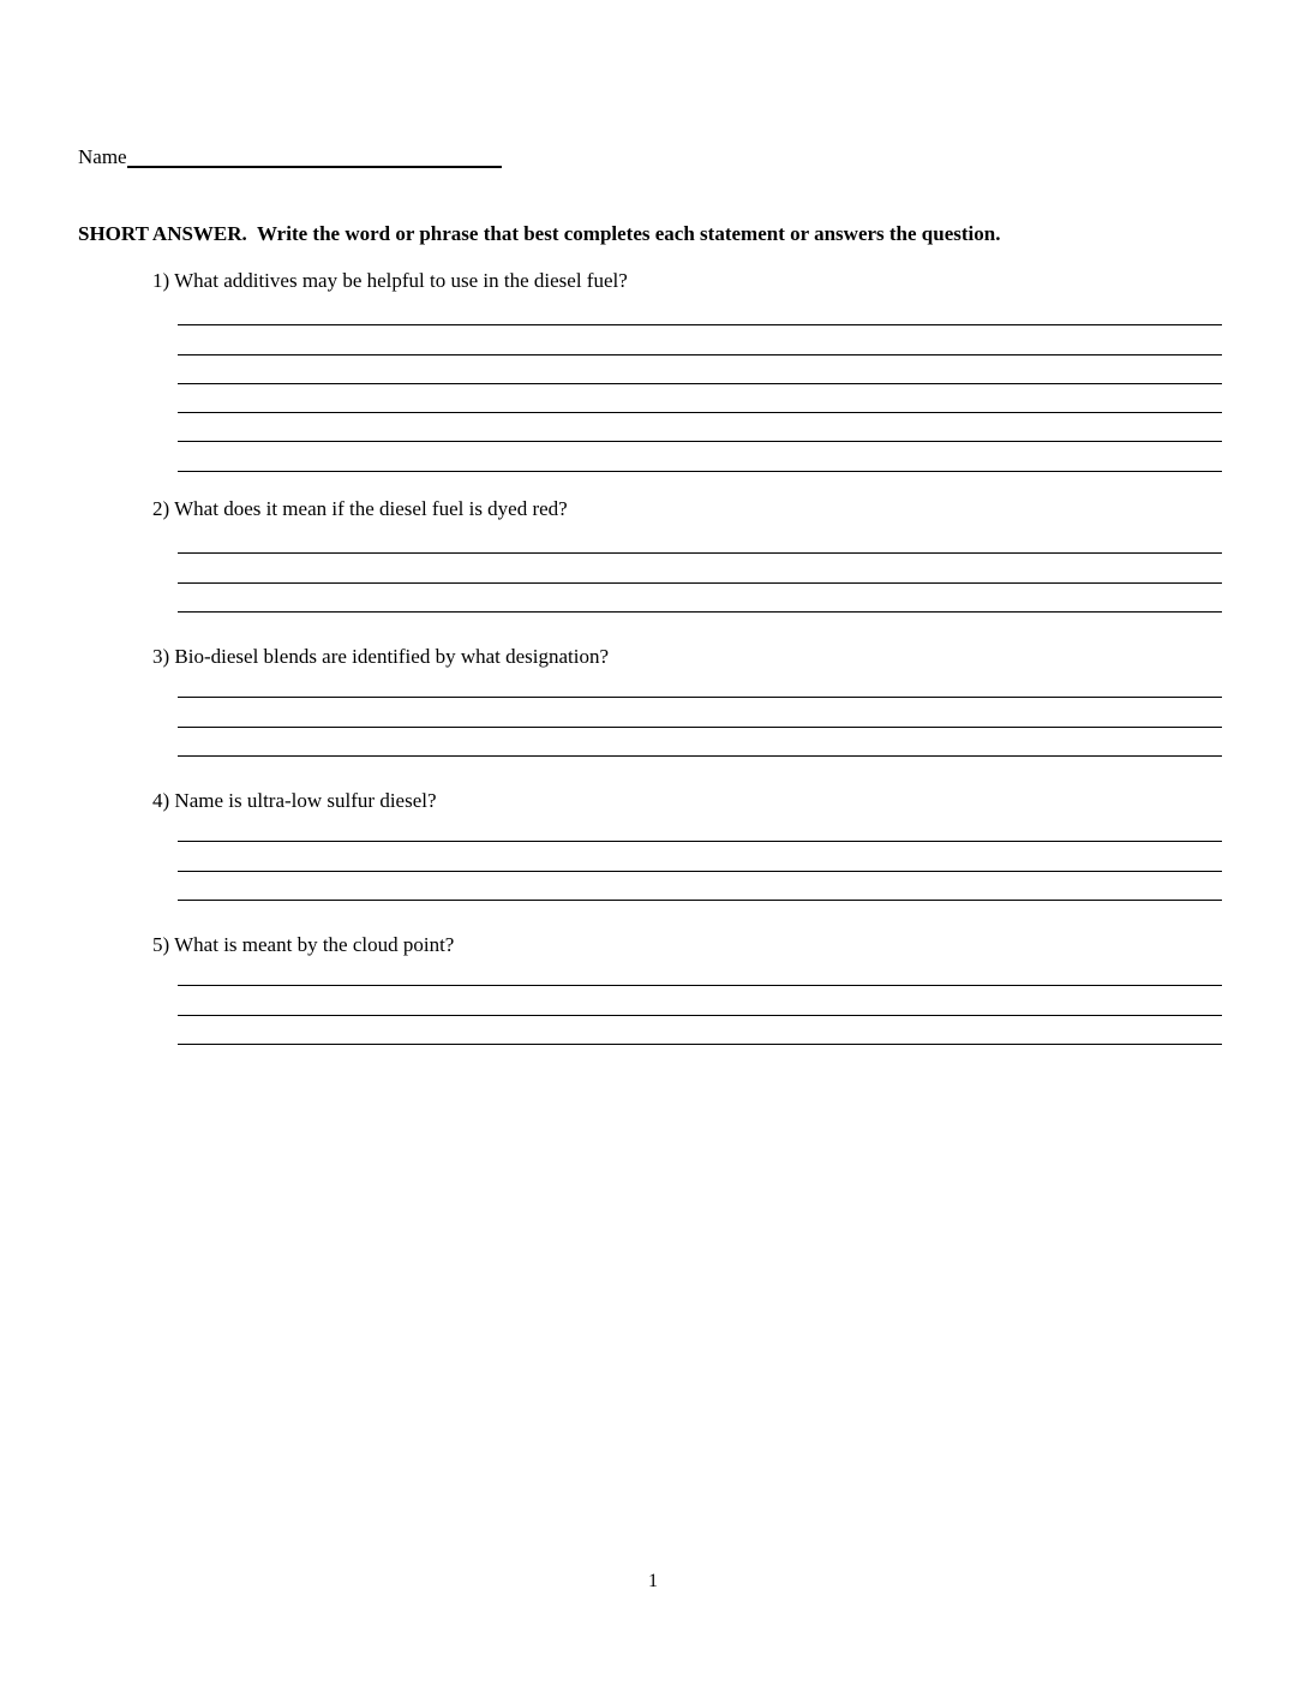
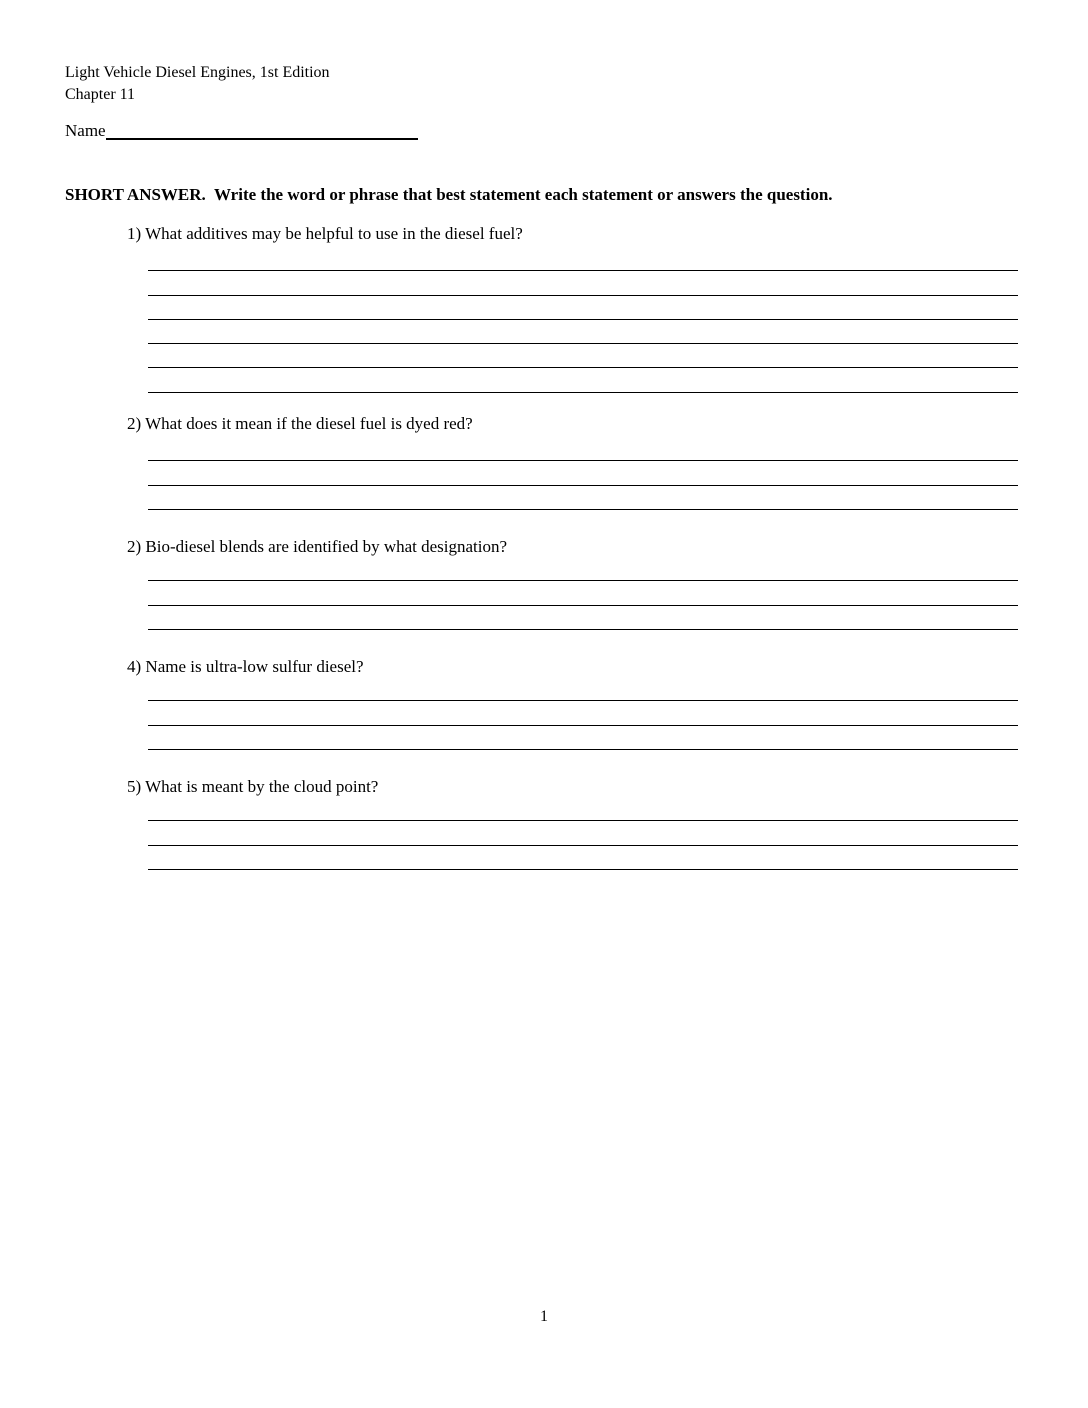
+ Light Vehicle Diesel Engines, 1st Edition
+ Chapter 11
  Name
- SHORT ANSWER. Write the word or phrase that best completes each statement or answers the question.
+ SHORT ANSWER. Write the word or phrase that best statement each statement or answers the question.
  1) What additives may be helpful to use in the diesel fuel?
  2) What does it mean if the diesel fuel is dyed red?
- 3) Bio-diesel blends are identified by what designation?
+ 2) Bio-diesel blends are identified by what designation?
  4) Name is ultra-low sulfur diesel?
  5) What is meant by the cloud point?
  1
